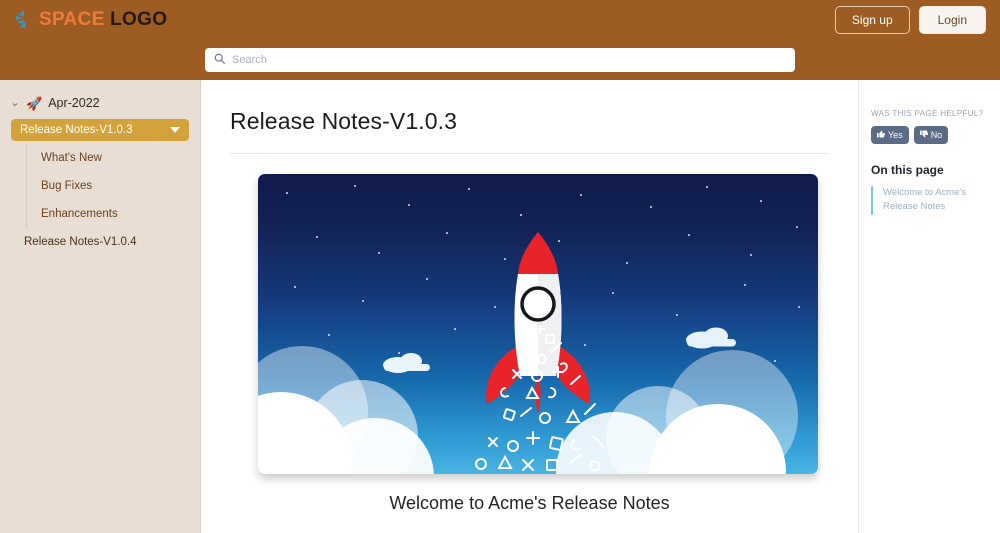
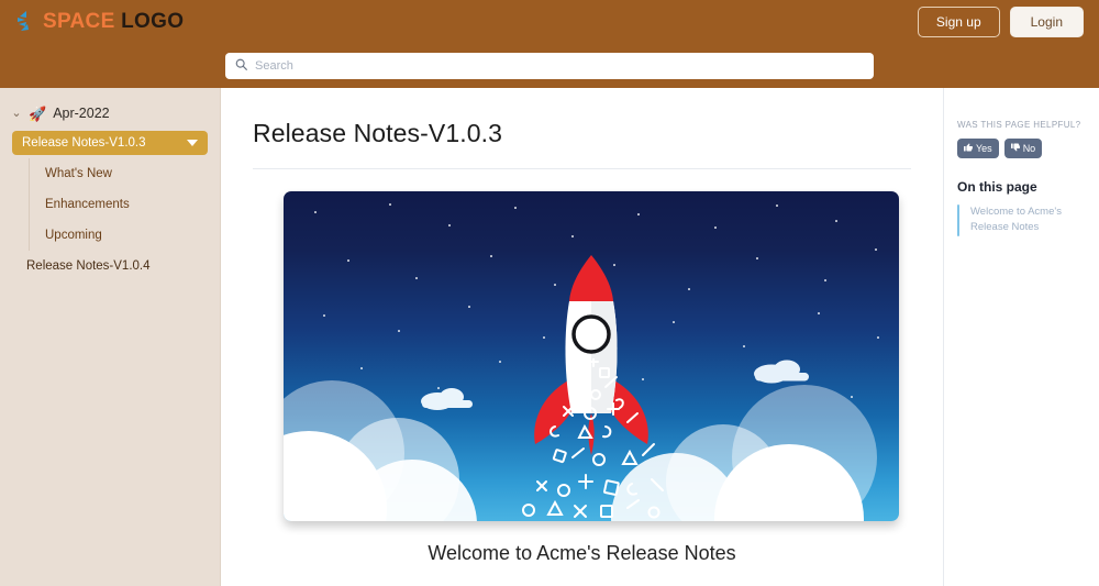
  SPACE LOGO
  Sign up
  Login
  Search
  ⌄
  🚀
  Apr-2022
  Release Notes-V1.0.3
  What's New
- Bug Fixes
  Enhancements
+ Upcoming
  Release Notes-V1.0.4
  Release Notes-V1.0.3
  Welcome to Acme's Release Notes
  WAS THIS PAGE HELPFUL?
  Yes
  No
  On this page
  Welcome to Acme's Release Notes
